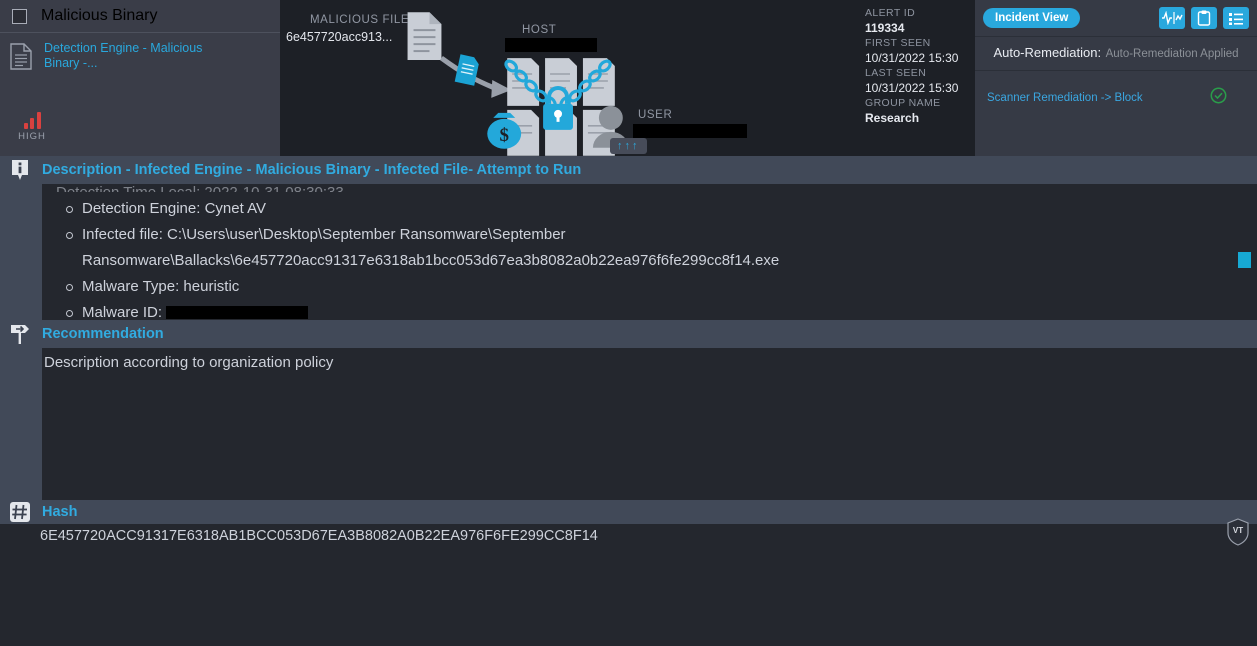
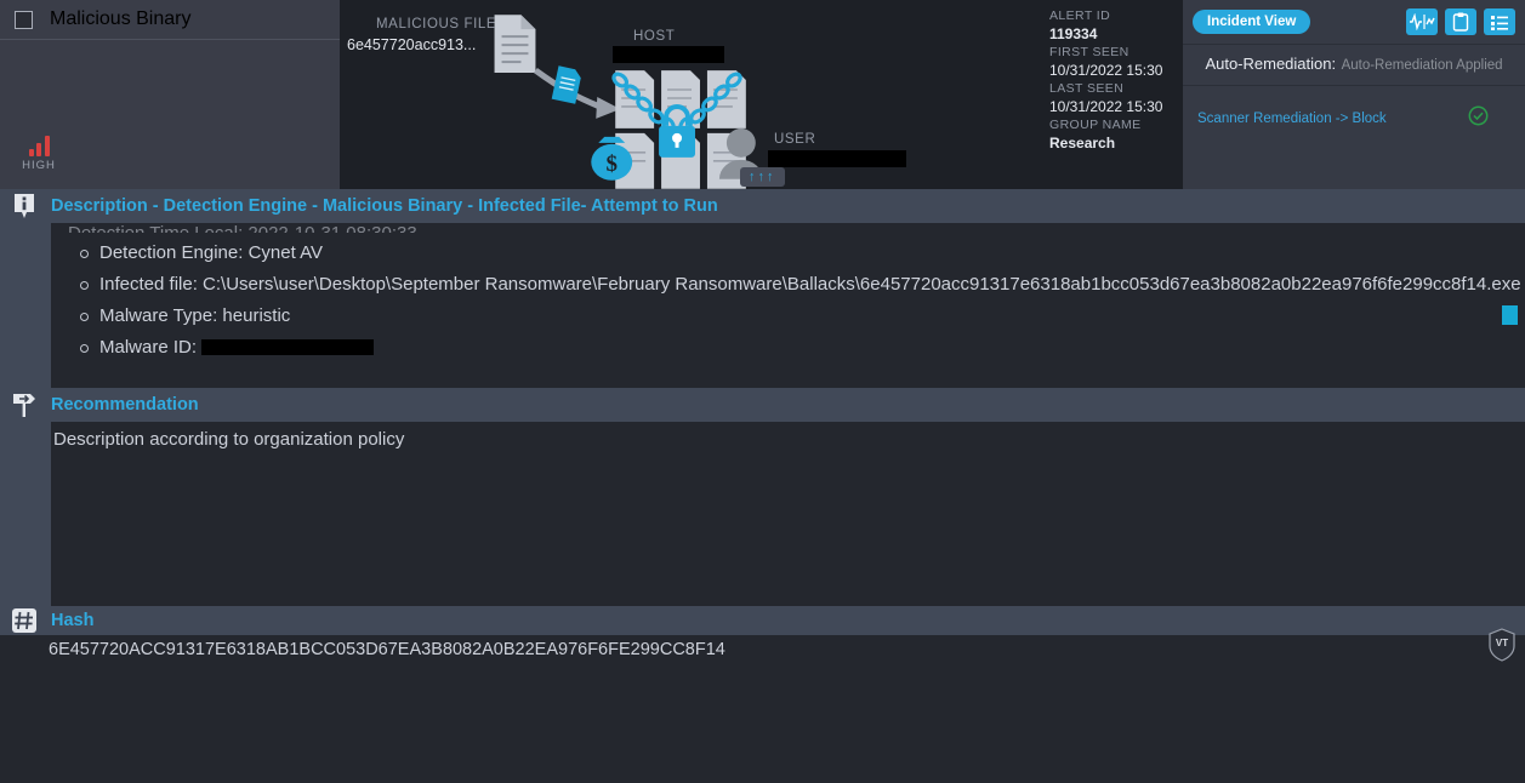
  Malicious Binary
- Detection Engine - Malicious Binary -...
  HIGH
  $
  MALICIOUS FILE
  6e457720acc913...
  HOST
  REDACTED
  USER
  REDACTED
  ↑↑↑
  ALERT ID
  119334
  FIRST SEEN
  10/31/2022 15:30
  LAST SEEN
  10/31/2022 15:30
  GROUP NAME
  Research
  Incident View
  Auto-Remediation: Auto-Remediation Applied
  Scanner Remediation -> Block
- Description - Infected Engine - Malicious Binary - Infected File- Attempt to Run
+ Description - Detection Engine - Malicious Binary - Infected File- Attempt to Run
  Detection Engine: Cynet AV
- Infected file: C:\Users\user\Desktop\September Ransomware\September Ransomware\Ballacks\6e457720acc91317e6318ab1bcc053d67ea3b8082a0b22ea976f6fe299cc8f14.exe
+ Infected file: C:\Users\user\Desktop\September Ransomware\February Ransomware\Ballacks\6e457720acc91317e6318ab1bcc053d67ea3b8082a0b22ea976f6fe299cc8f14.exe
  Malware Type: heuristic
  Malware ID:
  Recommendation
  Description according to organization policy
  Hash
  6E457720ACC91317E6318AB1BCC053D67EA3B8082A0B22EA976F6FE299CC8F14
  VT
